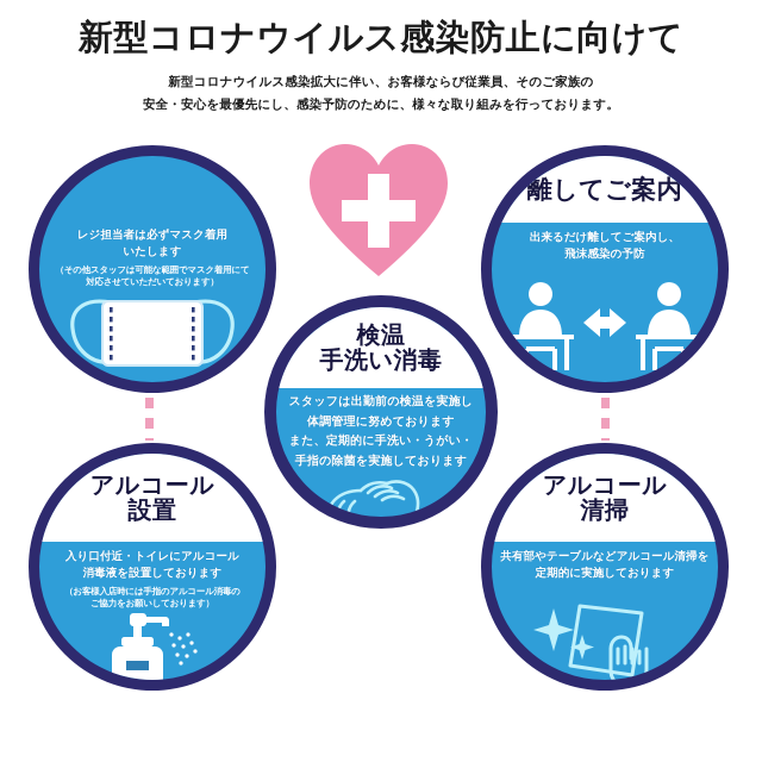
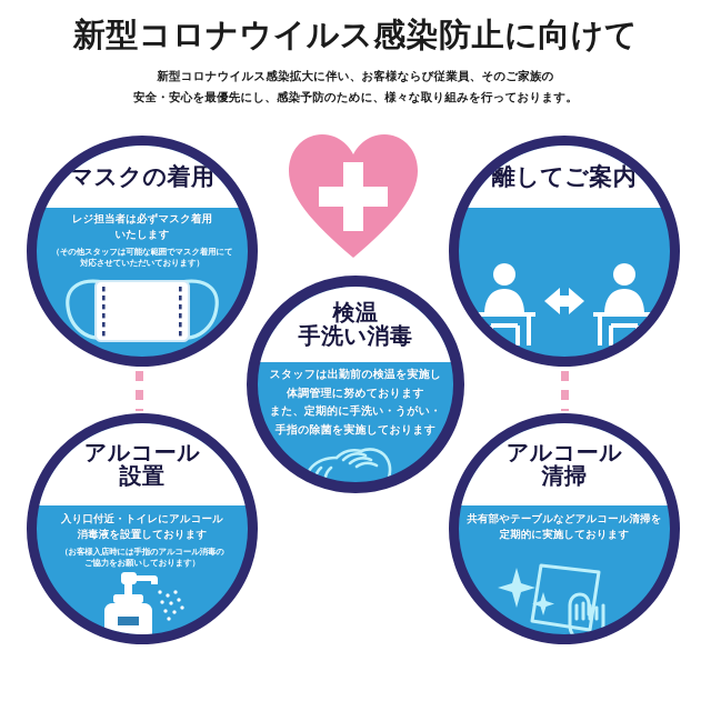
  新型コロナウイルス感染防止に向けて
  新型コロナウイルス感染拡大に伴い、お客様ならび従業員、そのご家族の
  安全・安心を最優先にし、感染予防のために、様々な取り組みを行っております。
+ マスクの着用
  レジ担当者は必ずマスク着用
  いたします
  （その他スタッフは可能な範囲でマスク着用にて
  対応させていただいております）
  離してご案内
- 出来るだけ離してご案内し、
- 飛沫感染の予防
  検温
  手洗い消毒
  スタッフは出勤前の検温を実施し
  体調管理に努めております
  また、定期的に手洗い・うがい・
  手指の除菌を実施しております
  アルコール
  設置
  入り口付近・トイレにアルコール
  消毒液を設置しております
  （お客様入店時には手指のアルコール消毒の
  ご協力をお願いしております）
  アルコール
  清掃
  共有部やテーブルなどアルコール清掃を
  定期的に実施しております
